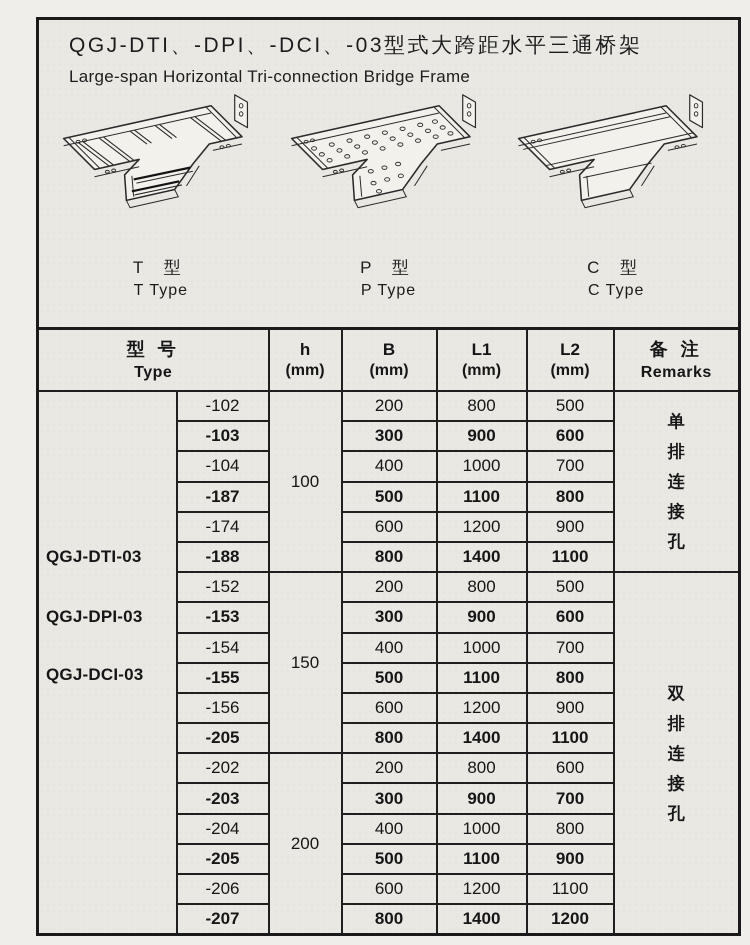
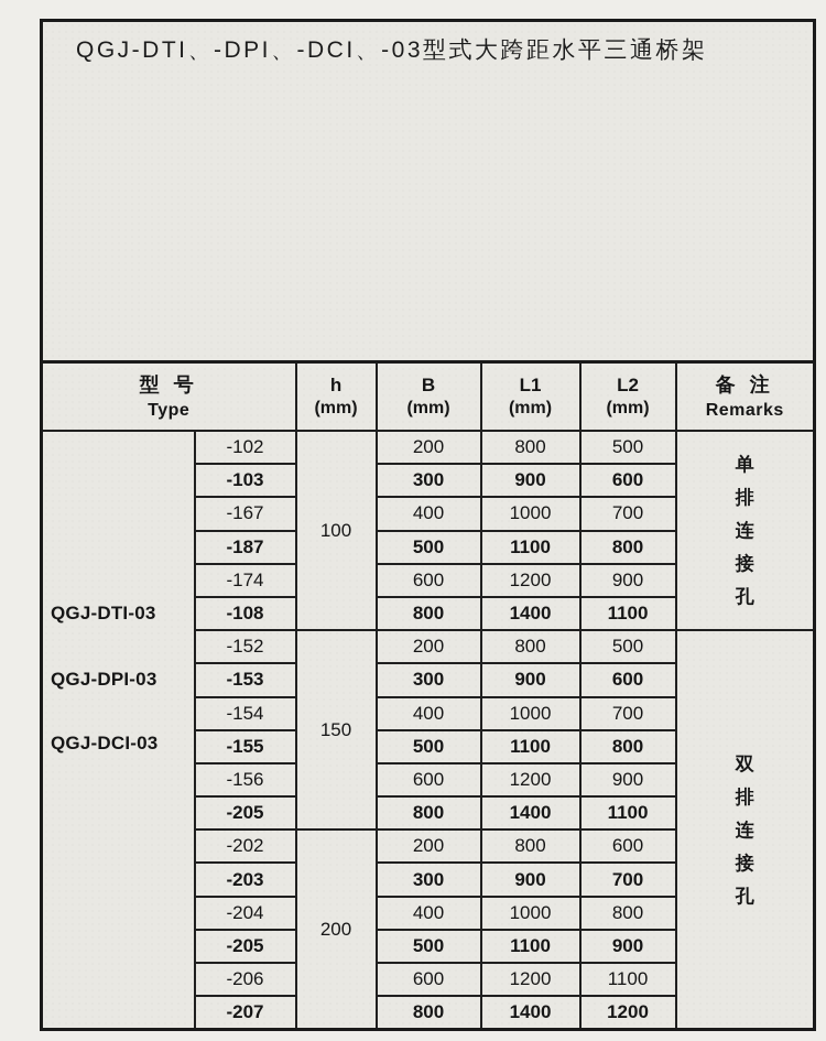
  QGJ-DTI、-DPI、-DCI、-03型式大跨距水平三通桥架
- Large-span Horizontal Tri-connection Bridge Frame
- T 型
- T Type
- P 型
- P Type
- C 型
- C Type
  型 号 Type	h (mm)	B (mm)	L1 (mm)	L2 (mm)	备 注 Remarks
  QGJ-DTI-03 QGJ-DPI-03 QGJ-DCI-03	-102	100	200	800	500	单排连接孔
  -103	300	900	600
- -104	400	1000	700
+ -167	400	1000	700
  -187	500	1100	800
  -174	600	1200	900
- -188	800	1400	1100
+ -108	800	1400	1100
  -152	150	200	800	500	双排连接孔
  -153	300	900	600
  -154	400	1000	700
  -155	500	1100	800
  -156	600	1200	900
  -205	800	1400	1100
  -202	200	200	800	600
  -203	300	900	700
  -204	400	1000	800
  -205	500	1100	900
  -206	600	1200	1100
  -207	800	1400	1200
